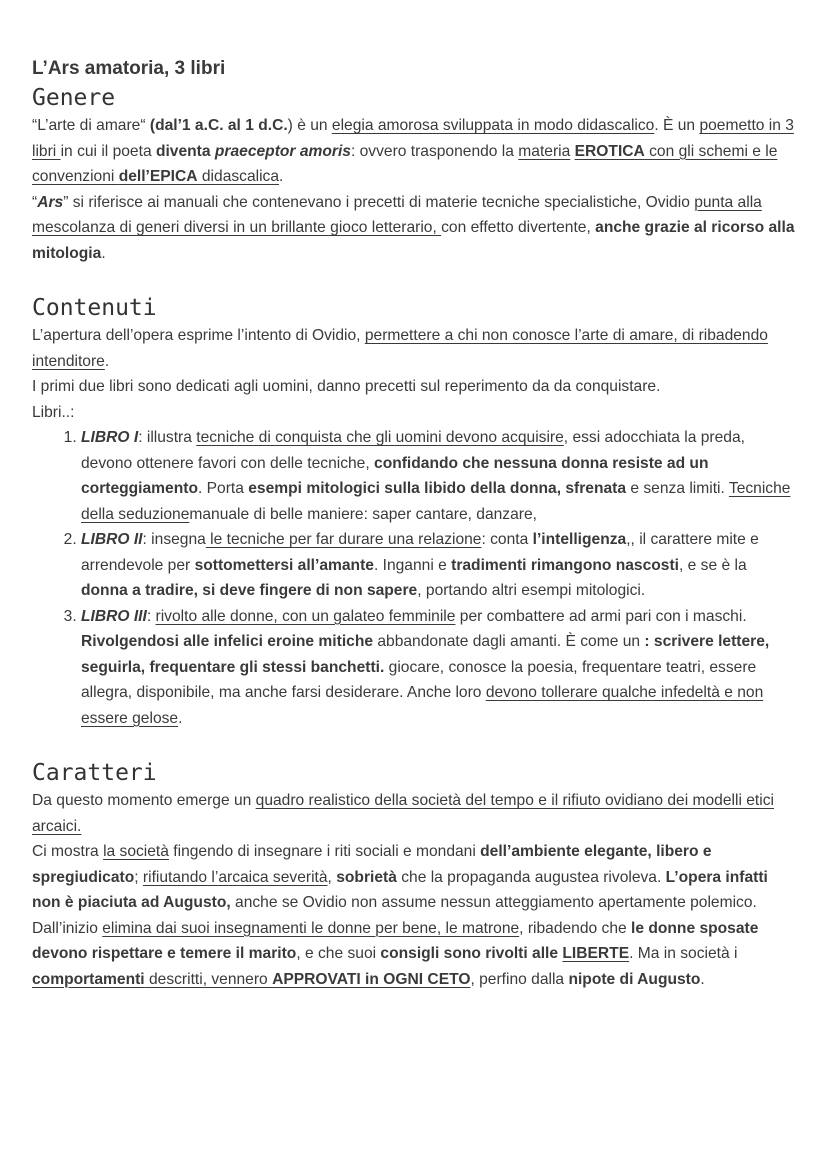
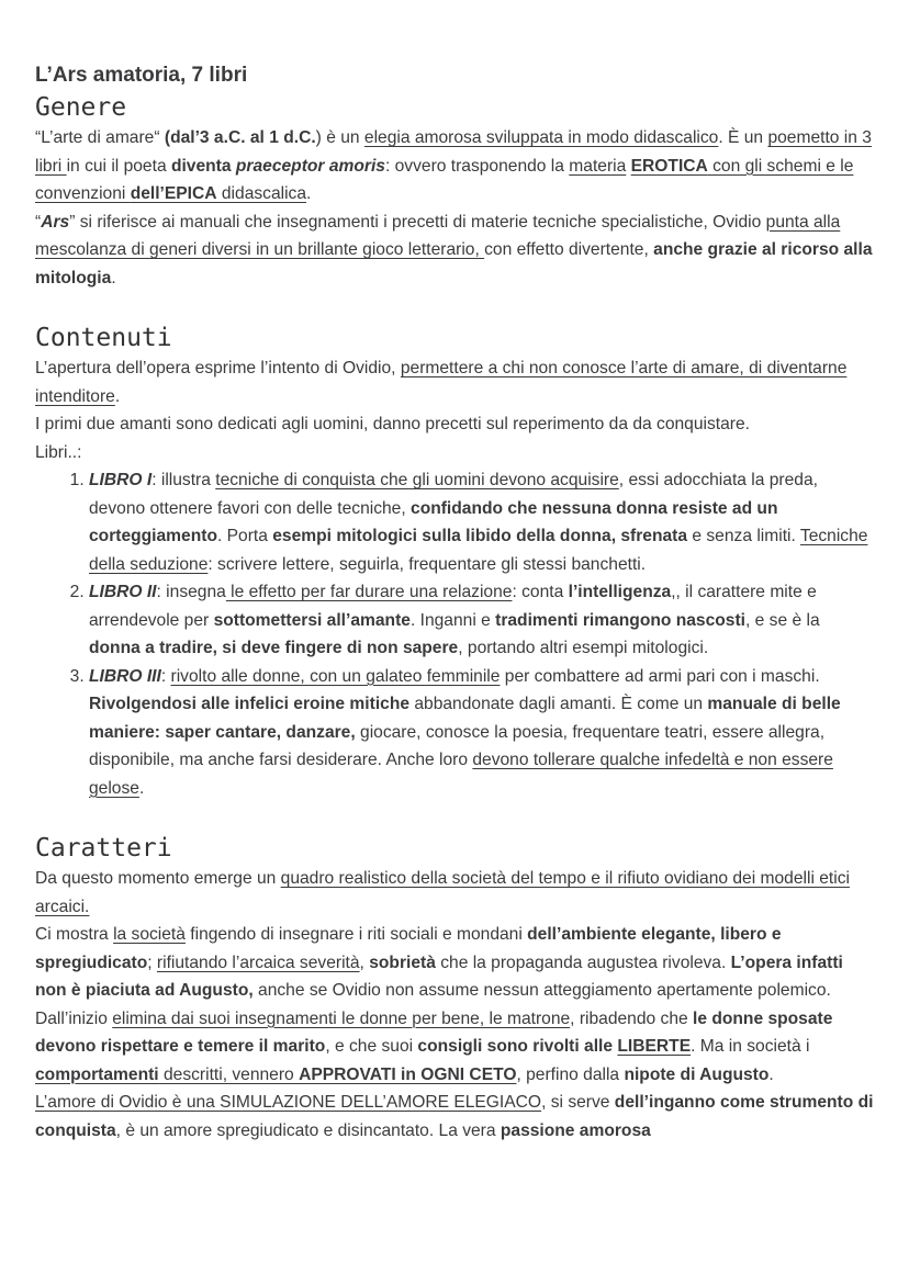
- L’Ars amatoria, 3 libri
+ L’Ars amatoria, 7 libri
  Genere
- “L’arte di amare“ (dal’1 a.C. al 1 d.C.) è un elegia amorosa sviluppata in modo didascalico. È un poemetto in 3 libri in cui il poeta diventa praeceptor amoris: ovvero trasponendo la materia EROTICA con gli schemi e le convenzioni dell’EPICA didascalica.
+ “L’arte di amare“ (dal’3 a.C. al 1 d.C.) è un elegia amorosa sviluppata in modo didascalico. È un poemetto in 3 libri in cui il poeta diventa praeceptor amoris: ovvero trasponendo la materia EROTICA con gli schemi e le convenzioni dell’EPICA didascalica.
- “Ars” si riferisce ai manuali che contenevano i precetti di materie tecniche specialistiche, Ovidio punta alla mescolanza di generi diversi in un brillante gioco letterario, con effetto divertente, anche grazie al ricorso alla mitologia.
+ “Ars” si riferisce ai manuali che insegnamenti i precetti di materie tecniche specialistiche, Ovidio punta alla mescolanza di generi diversi in un brillante gioco letterario, con effetto divertente, anche grazie al ricorso alla mitologia.
  Contenuti
- L’apertura dell’opera esprime l’intento di Ovidio, permettere a chi non conosce l’arte di amare, di ribadendo intenditore.
+ L’apertura dell’opera esprime l’intento di Ovidio, permettere a chi non conosce l’arte di amare, di diventarne intenditore.
- I primi due libri sono dedicati agli uomini, danno precetti sul reperimento da da conquistare.
+ I primi due amanti sono dedicati agli uomini, danno precetti sul reperimento da da conquistare.
  Libri..:
- LIBRO I: illustra tecniche di conquista che gli uomini devono acquisire, essi adocchiata la preda, devono ottenere favori con delle tecniche, confidando che nessuna donna resiste ad un corteggiamento. Porta esempi mitologici sulla libido della donna, sfrenata e senza limiti. Tecniche della seduzionemanuale di belle maniere: saper cantare, danzare,
+ LIBRO I: illustra tecniche di conquista che gli uomini devono acquisire, essi adocchiata la preda, devono ottenere favori con delle tecniche, confidando che nessuna donna resiste ad un corteggiamento. Porta esempi mitologici sulla libido della donna, sfrenata e senza limiti. Tecniche della seduzione: scrivere lettere, seguirla, frequentare gli stessi banchetti.
- LIBRO II: insegna le tecniche per far durare una relazione: conta l’intelligenza,, il carattere mite e arrendevole per sottomettersi all’amante. Inganni e tradimenti rimangono nascosti, e se è la donna a tradire, si deve fingere di non sapere, portando altri esempi mitologici.
+ LIBRO II: insegna le effetto per far durare una relazione: conta l’intelligenza,, il carattere mite e arrendevole per sottomettersi all’amante. Inganni e tradimenti rimangono nascosti, e se è la donna a tradire, si deve fingere di non sapere, portando altri esempi mitologici.
- LIBRO III: rivolto alle donne, con un galateo femminile per combattere ad armi pari con i maschi. Rivolgendosi alle infelici eroine mitiche abbandonate dagli amanti. È come un : scrivere lettere, seguirla, frequentare gli stessi banchetti. giocare, conosce la poesia, frequentare teatri, essere allegra, disponibile, ma anche farsi desiderare. Anche loro devono tollerare qualche infedeltà e non essere gelose.
+ LIBRO III: rivolto alle donne, con un galateo femminile per combattere ad armi pari con i maschi. Rivolgendosi alle infelici eroine mitiche abbandonate dagli amanti. È come un manuale di belle maniere: saper cantare, danzare, giocare, conosce la poesia, frequentare teatri, essere allegra, disponibile, ma anche farsi desiderare. Anche loro devono tollerare qualche infedeltà e non essere gelose.
  Caratteri
  Da questo momento emerge un quadro realistico della società del tempo e il rifiuto ovidiano dei modelli etici arcaici.
  Ci mostra la società fingendo di insegnare i riti sociali e mondani dell’ambiente elegante, libero e spregiudicato; rifiutando l’arcaica severità, sobrietà che la propaganda augustea rivoleva. L’opera infatti non è piaciuta ad Augusto, anche se Ovidio non assume nessun atteggiamento apertamente polemico. Dall’inizio elimina dai suoi insegnamenti le donne per bene, le matrone, ribadendo che le donne sposate devono rispettare e temere il marito, e che suoi consigli sono rivolti alle LIBERTE. Ma in società i comportamenti descritti, vennero APPROVATI in OGNI CETO, perfino dalla nipote di Augusto.
+ L’amore di Ovidio è una SIMULAZIONE DELL’AMORE ELEGIACO, si serve dell’inganno come strumento di conquista, è un amore spregiudicato e disincantato. La vera passione amorosa
